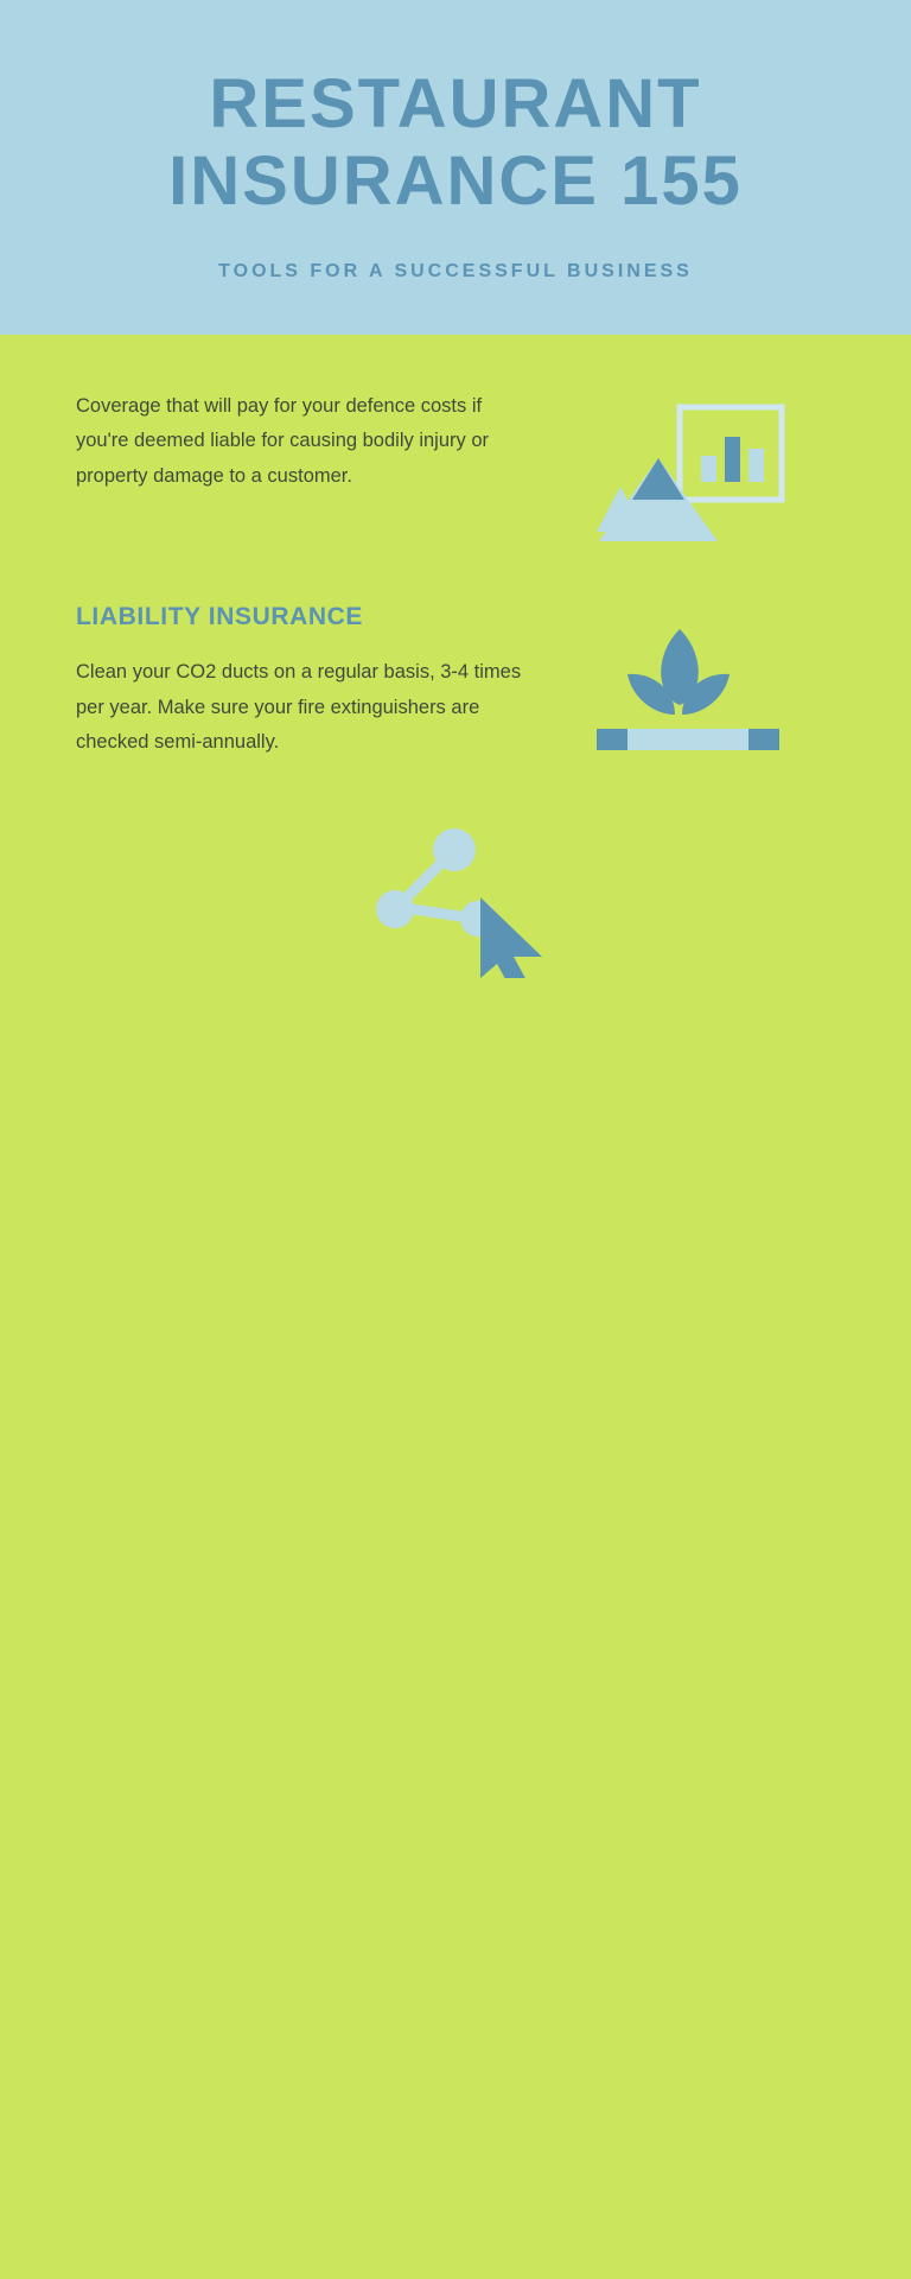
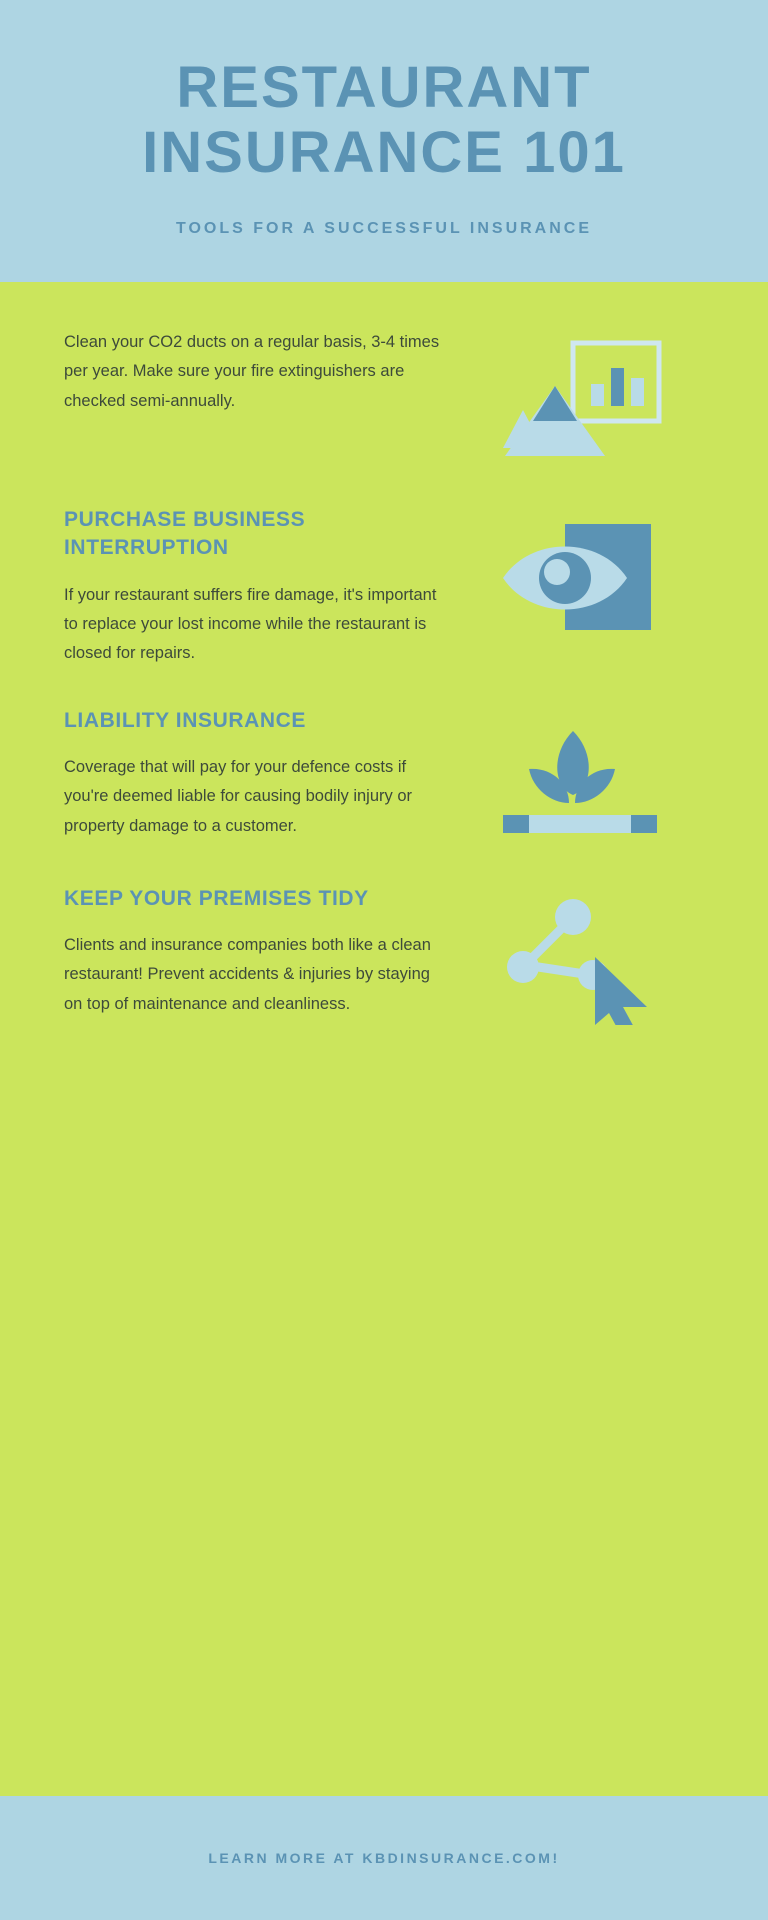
- RESTAURANT INSURANCE 155
+ RESTAURANT INSURANCE 101
- TOOLS FOR A SUCCESSFUL BUSINESS
+ TOOLS FOR A SUCCESSFUL INSURANCE
- Coverage that will pay for your defence costs if you're deemed liable for causing bodily injury or property damage to a customer.
+ Clean your CO2 ducts on a regular basis, 3-4 times per year. Make sure your fire extinguishers are checked semi-annually.
+ PURCHASE BUSINESS INTERRUPTION
+ If your restaurant suffers fire damage, it's important to replace your lost income while the restaurant is closed for repairs.
  LIABILITY INSURANCE
- Clean your CO2 ducts on a regular basis, 3-4 times per year. Make sure your fire extinguishers are checked semi-annually.
+ Coverage that will pay for your defence costs if you're deemed liable for causing bodily injury or property damage to a customer.
+ KEEP YOUR PREMISES TIDY
+ Clients and insurance companies both like a clean restaurant! Prevent accidents & injuries by staying on top of maintenance and cleanliness.
+ LEARN MORE AT KBDINSURANCE.COM!
